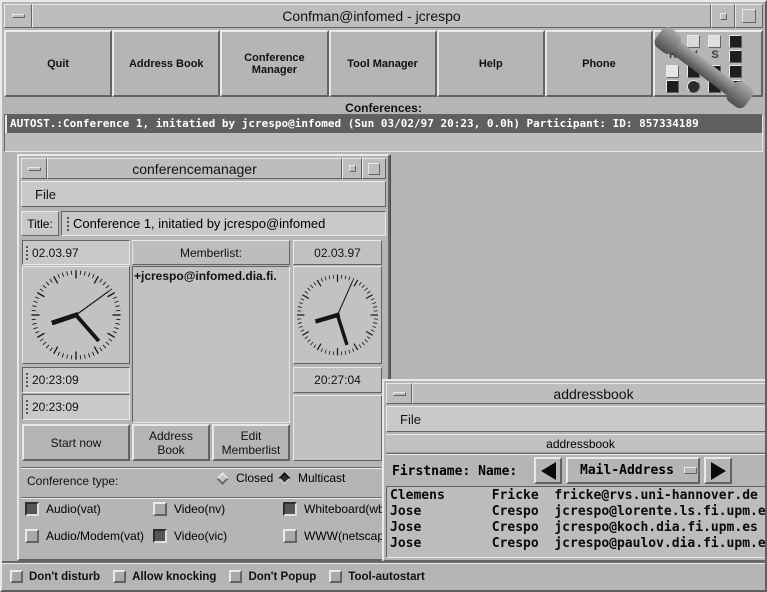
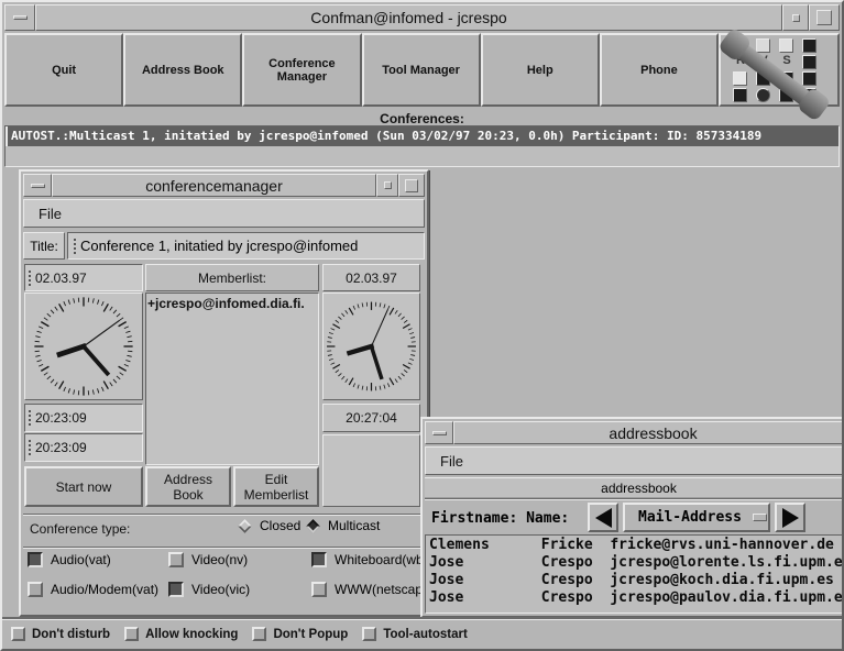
  Confman@infomed - jcrespo
  Quit
  Address Book
  Conference Manager
  Tool Manager
  Help
  Phone
  S
  Conferences:
- AUTOST.:Conference 1, initatied by jcrespo@infomed (Sun 03/02/97 20:23, 0.0h) Participant: ID: 857334189
+ AUTOST.:Multicast 1, initatied by jcrespo@infomed (Sun 03/02/97 20:23, 0.0h) Participant: ID: 857334189
  conferencemanager
  File
  Title:
  Conference 1, initatied by jcrespo@infomed
  02.03.97
  Memberlist:
  02.03.97
  +jcrespo@infomed.dia.fi.
  20:23:09
  20:23:09
  20:27:04
  Start now
  Address
  Book
  Edit
  Memberlist
  Conference type:
  Closed
  Multicast
  Audio(vat)
  Video(nv)
  Whiteboard(w
  Audio/Modem(vat)
  Video(vic)
  WWW(netscap
  addressbook
  File
  addressbook
  Firstname: Name:
  Mail-Address
  Clemens Fricke fricke@rvs.uni-hannover.de
  Jose Crespo jcrespo@lorente.ls.fi.upm.e
  Jose Crespo jcrespo@koch.dia.fi.upm.es
  Jose Crespo jcrespo@paulov.dia.fi.upm.e
  Don't disturb
  Allow knocking
  Don't Popup
  Tool-autostart
